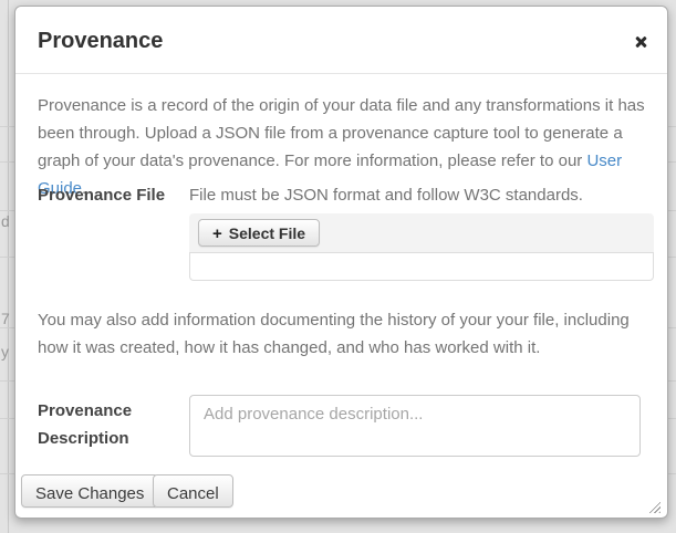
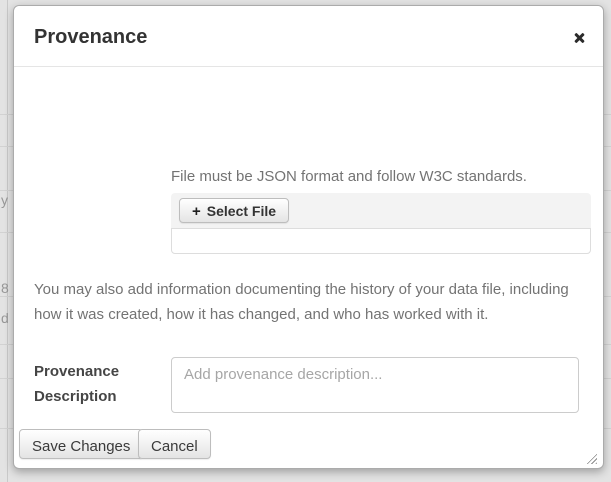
- d
+ y
- 7
+ 8
- y
+ d
  Provenance
- Provenance is a record of the origin of your data file and any transformations it has been through. Upload a JSON file from a provenance capture tool to generate a graph of your data's provenance. For more information, please refer to our User Guide.
- Provenance File
  File must be JSON format and follow W3C standards.
  + Select File
- You may also add information documenting the history of your your file, including how it was created, how it has changed, and who has worked with it.
+ You may also add information documenting the history of your data file, including how it was created, how it has changed, and who has worked with it.
  Provenance Description
  Add provenance description...
  Save Changes
  Cancel
